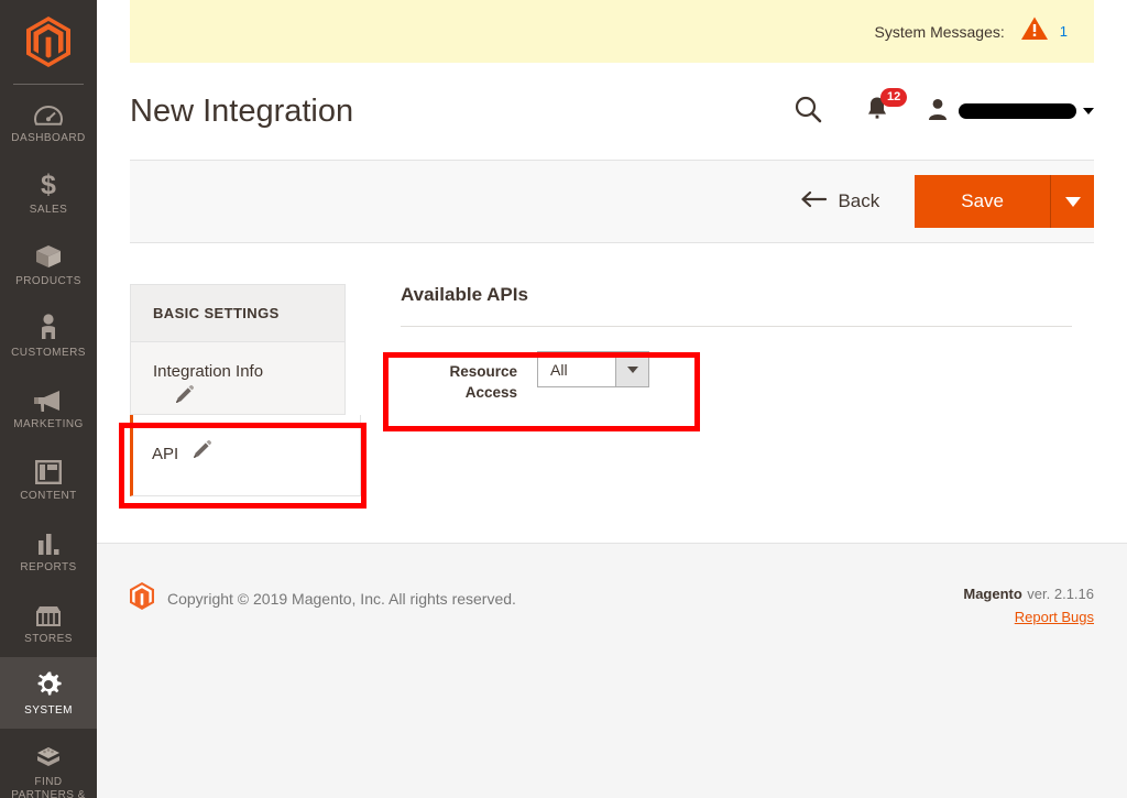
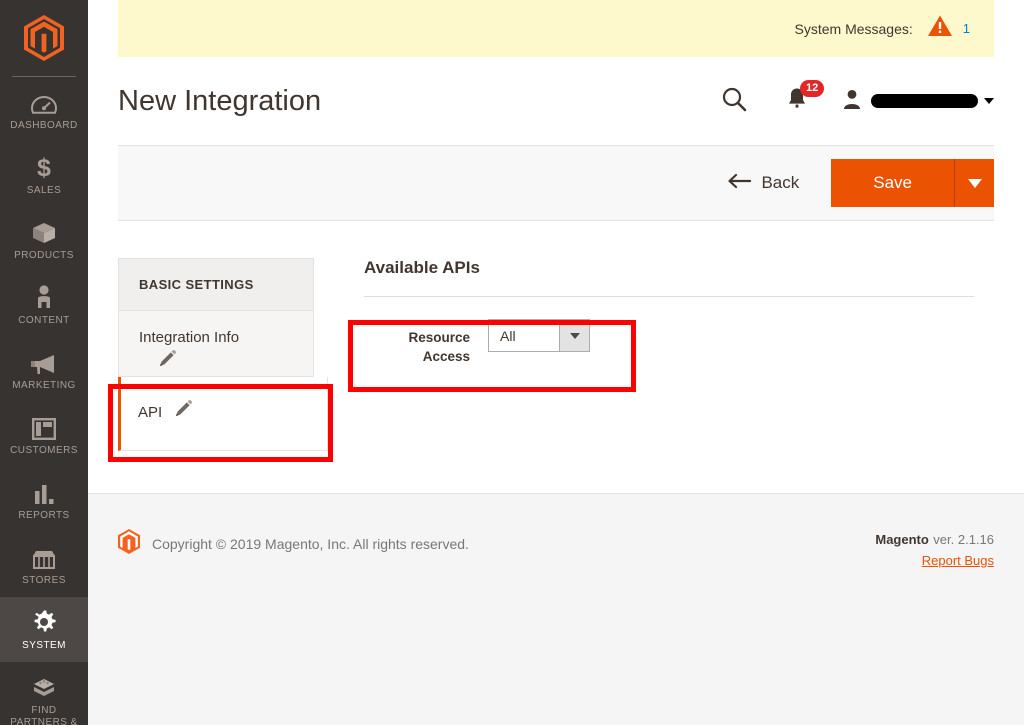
  DASHBOARD
  $
  SALES
  PRODUCTS
- CUSTOMERS
+ CONTENT
  MARKETING
- CONTENT
+ CUSTOMERS
  REPORTS
  STORES
  SYSTEM
  System Messages:
  1
  New Integration
  12
  Back
  Save
  BASIC SETTINGS
  Integration Info
  API
  Available APIs
  Resource Access
  All
  Copyright © 2019 Magento, Inc. All rights reserved.
  Magento ver. 2.1.16
  Report Bugs
